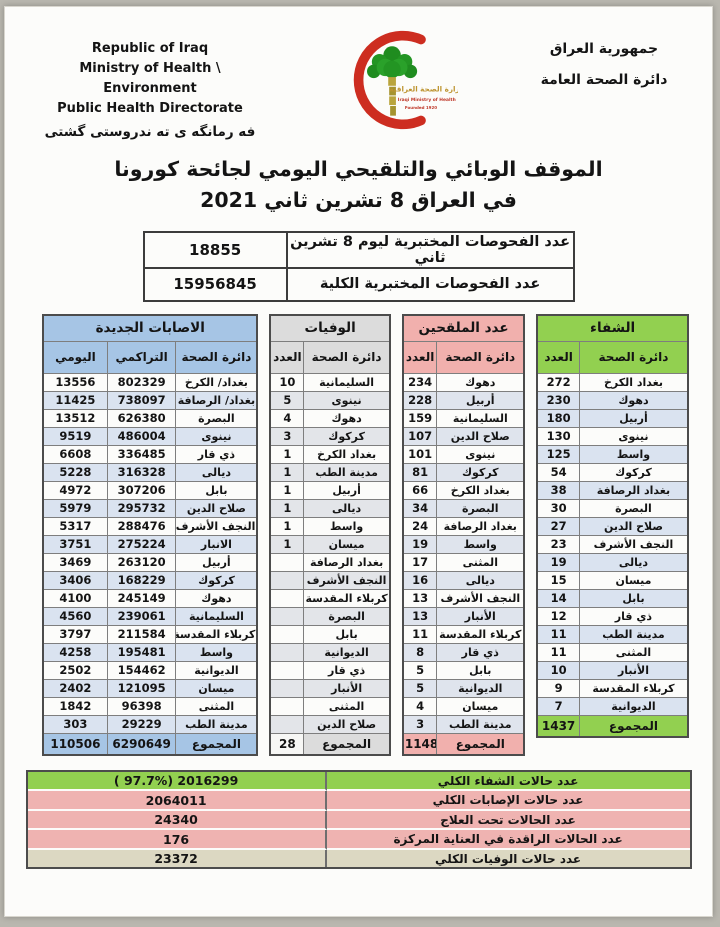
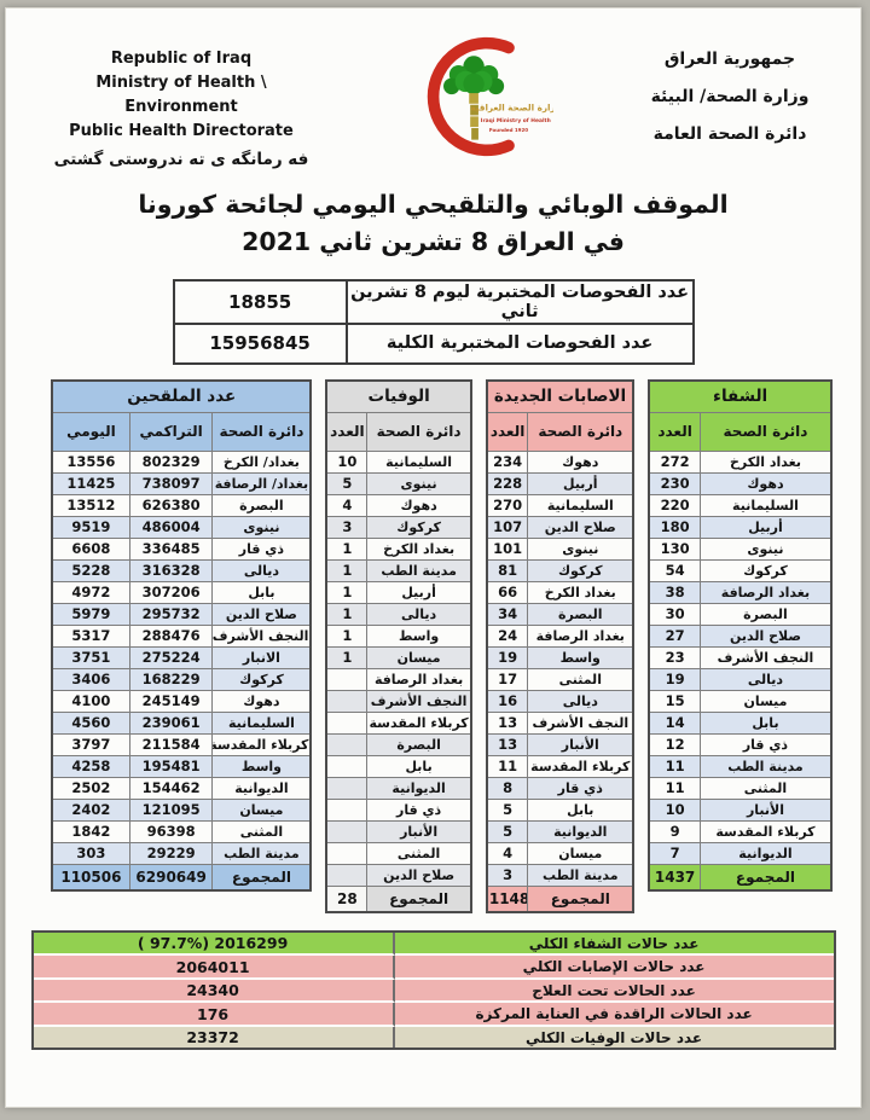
  Republic of Iraq
  Ministry of Health \ Environment
  Public Health Directorate
  فه رمانگه ى ته ندروستى گشتى
  زارة الصحة العراقية
  جمهورية العراق
+ وزارة الصحة/ البيئة
  دائرة الصحة العامة
  الموقف الوبائي والتلقيحي اليومي لجائحة كورونا
  في العراق 8 تشرين ثاني 2021
  18855	عدد الفحوصات المختبرية ليوم 8 تشرين ثاني
  15956845	عدد الفحوصات المختبرية الكلية
- الاصابات الجديدة
+ عدد الملقحين
  اليومي	التراكمي	دائرة الصحة
  13556	802329	بغداد/ الكرخ
  11425	738097	بغداد/ الرصافة
  13512	626380	البصرة
  9519	486004	نينوى
  6608	336485	ذي قار
  5228	316328	ديالى
  4972	307206	بابل
  5979	295732	صلاح الدين
  5317	288476	النجف الأشرف
  3751	275224	الانبار
- 3469	263120	أربيل
  3406	168229	كركوك
  4100	245149	دهوك
  4560	239061	السليمانية
  3797	211584	كربلاء المقدسة
  4258	195481	واسط
  2502	154462	الديوانية
  2402	121095	ميسان
  1842	96398	المثنى
  303	29229	مدينة الطب
  110506	6290649	المجموع
  الوفيات
  العدد	دائرة الصحة
  10	السليمانية
  5	نينوى
  4	دهوك
  3	كركوك
  1	بغداد الكرخ
  1	مدينة الطب
  1	أربيل
  1	ديالى
  1	واسط
  1	ميسان
  	بغداد الرصافة
  	النجف الأشرف
  	كربلاء المقدسة
  	البصرة
  	بابل
  	الديوانية
  	ذي قار
  	الأنبار
  	المثنى
  	صلاح الدين
  28	المجموع
- عدد الملقحين
+ الاصابات الجديدة
  العدد	دائرة الصحة
  234	دهوك
  228	أربيل
- 159	السليمانية
+ 270	السليمانية
  107	صلاح الدين
  101	نينوى
  81	كركوك
  66	بغداد الكرخ
  34	البصرة
  24	بغداد الرصافة
  19	واسط
  17	المثنى
  16	ديالى
  13	النجف الأشرف
  13	الأنبار
  11	كربلاء المقدسة
  8	ذي قار
  5	بابل
  5	الديوانية
  4	ميسان
  3	مدينة الطب
  1148	المجموع
  الشفاء
  العدد	دائرة الصحة
  272	بغداد الكرخ
  230	دهوك
+ 220	السليمانية
  180	أربيل
  130	نينوى
- 125	واسط
  54	كركوك
  38	بغداد الرصافة
  30	البصرة
  27	صلاح الدين
  23	النجف الأشرف
  19	ديالى
  15	ميسان
  14	بابل
  12	ذي قار
  11	مدينة الطب
  11	المثنى
  10	الأنبار
  9	كربلاء المقدسة
  7	الديوانية
  1437	المجموع
  ( 97.7%) 2016299	عدد حالات الشفاء الكلي
  2064011	عدد حالات الإصابات الكلي
  24340	عدد الحالات تحت العلاج
  176	عدد الحالات الراقدة في العناية المركزة
  23372	عدد حالات الوفيات الكلي
